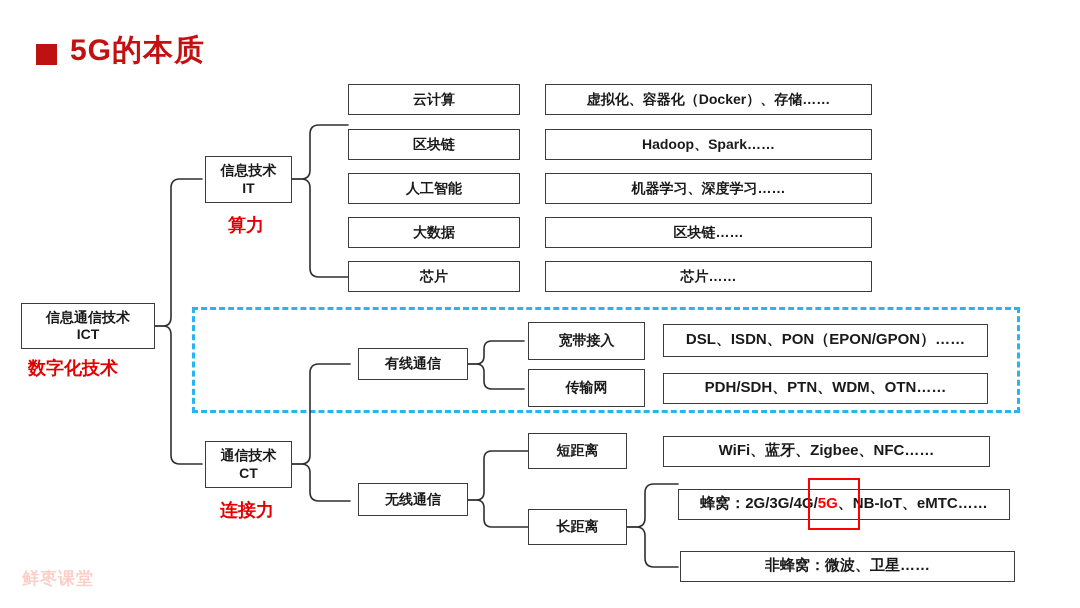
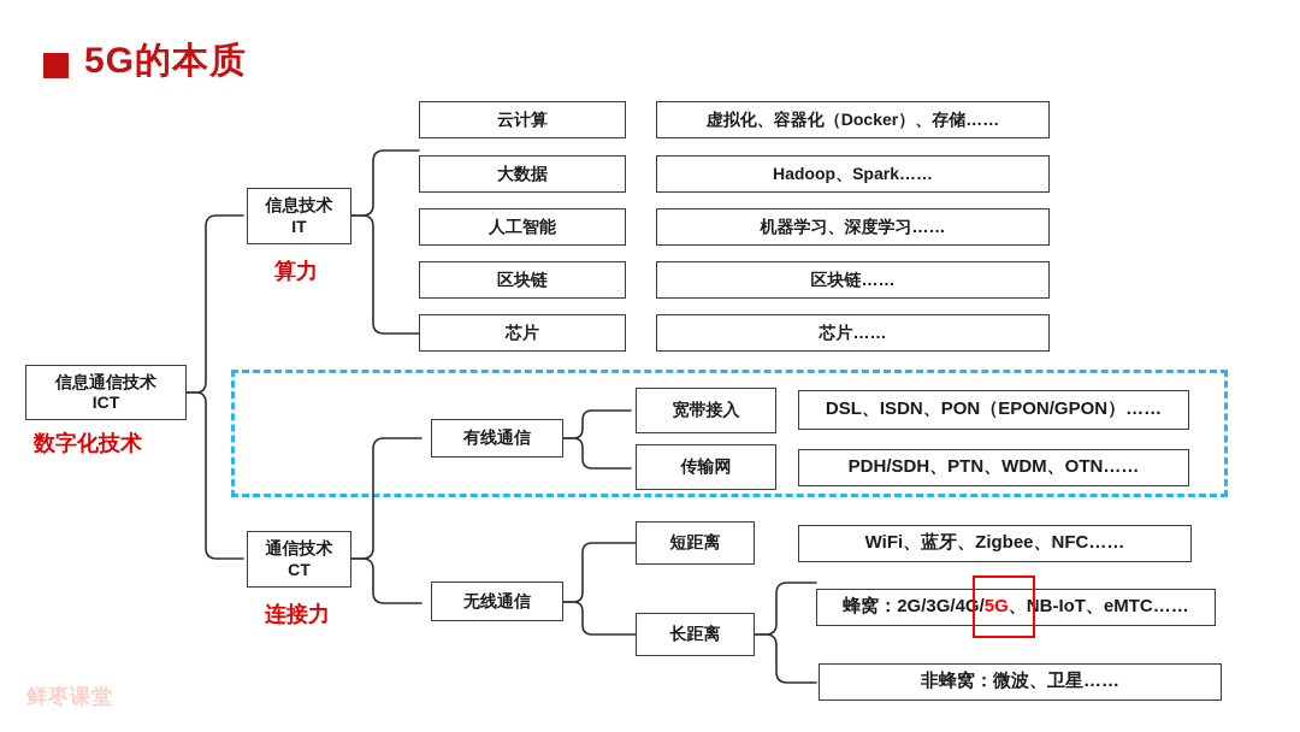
  5G的本质
  信息通信技术
  ICT
  数字化技术
  信息技术
  IT
  算力
  通信技术
  CT
  连接力
  云计算
- 区块链
+ 大数据
  人工智能
- 大数据
+ 区块链
  芯片
  虚拟化、容器化（Docker）、存储……
  Hadoop、Spark……
  机器学习、深度学习……
  区块链……
  芯片……
  有线通信
  宽带接入
  DSL、ISDN、PON（EPON/GPON）……
  传输网
  PDH/SDH、PTN、WDM、OTN……
  无线通信
  短距离
  WiFi、蓝牙、Zigbee、NFC……
  长距离
  蜂窝：2G/3G/4G/
  5G
  、NB-IoT、eMTC……
  非蜂窝：微波、卫星……
  鲜枣课堂
